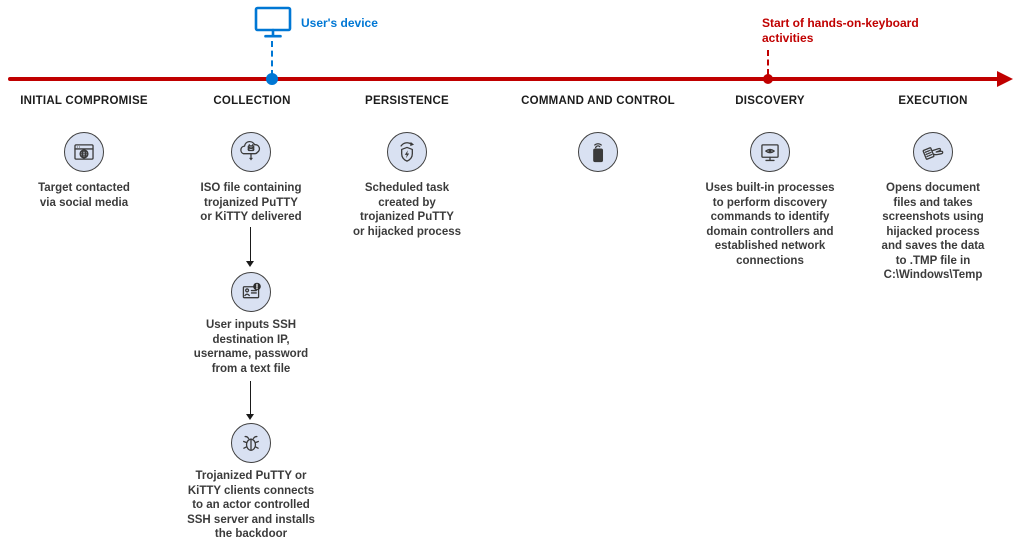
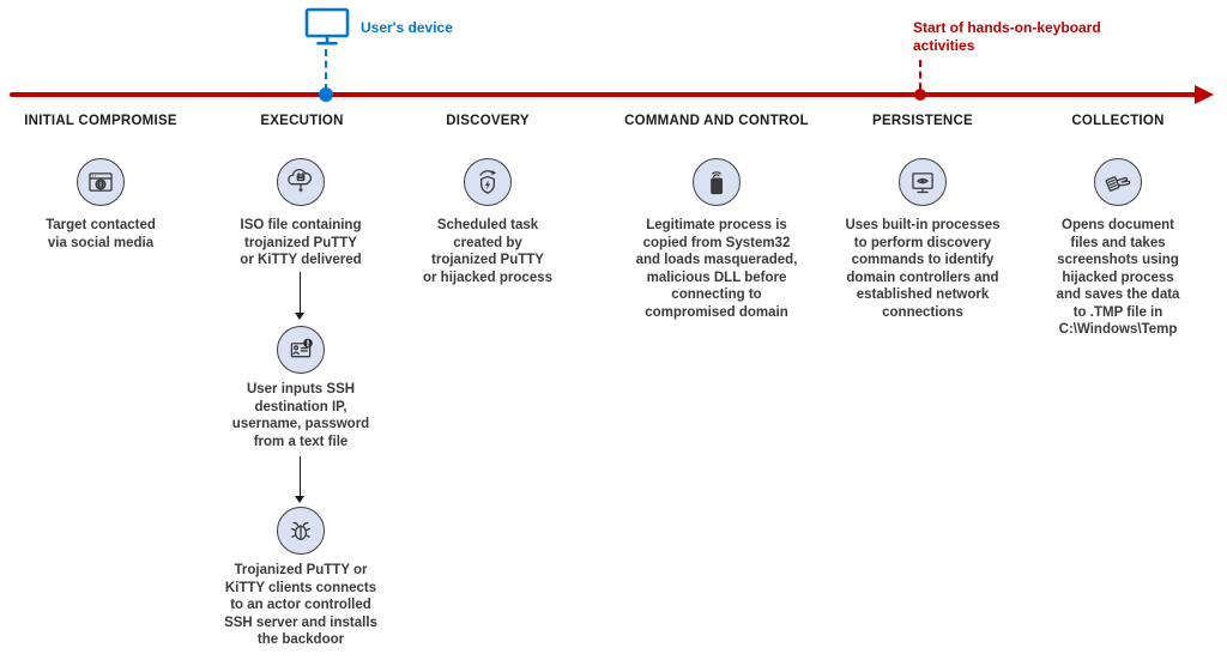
  User's device
  Start of hands-on-keyboard
  activities
  INITIAL COMPROMISE
- COLLECTION
+ EXECUTION
- PERSISTENCE
+ DISCOVERY
  COMMAND AND CONTROL
- DISCOVERY
+ PERSISTENCE
- EXECUTION
+ COLLECTION
  Target contacted
  via social media
  ISO file containing
  trojanized PuTTY
  or KiTTY delivered
  User inputs SSH
  destination IP,
  username, password
  from a text file
  Trojanized PuTTY or
  KiTTY clients connects
  to an actor controlled
  SSH server and installs
  the backdoor
  Scheduled task
  created by
  trojanized PuTTY
  or hijacked process
+ Legitimate process is
+ copied from System32
+ and loads masqueraded,
+ malicious DLL before
+ connecting to
+ compromised domain
  Uses built-in processes
  to perform discovery
  commands to identify
  domain controllers and
  established network
  connections
  Opens document
  files and takes
  screenshots using
  hijacked process
  and saves the data
  to .TMP file in
  C:\Windows\Temp
